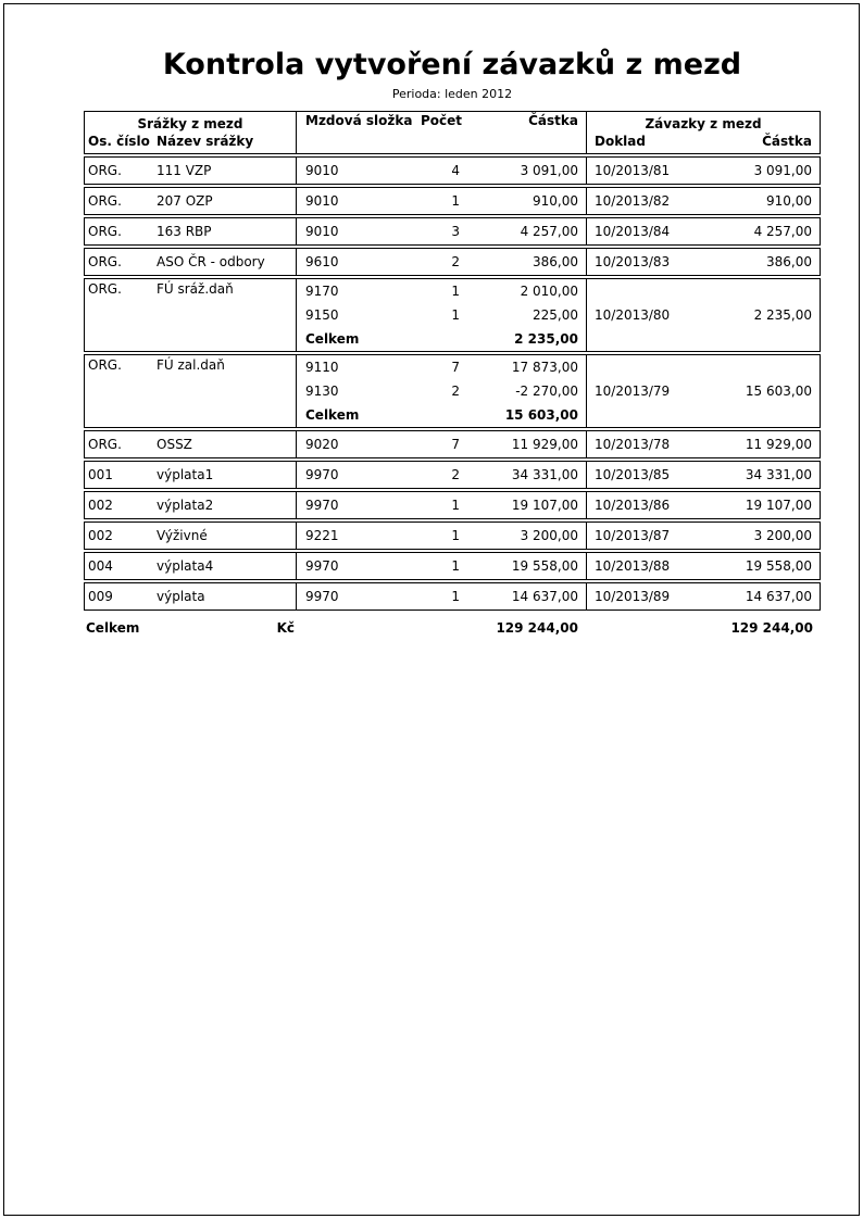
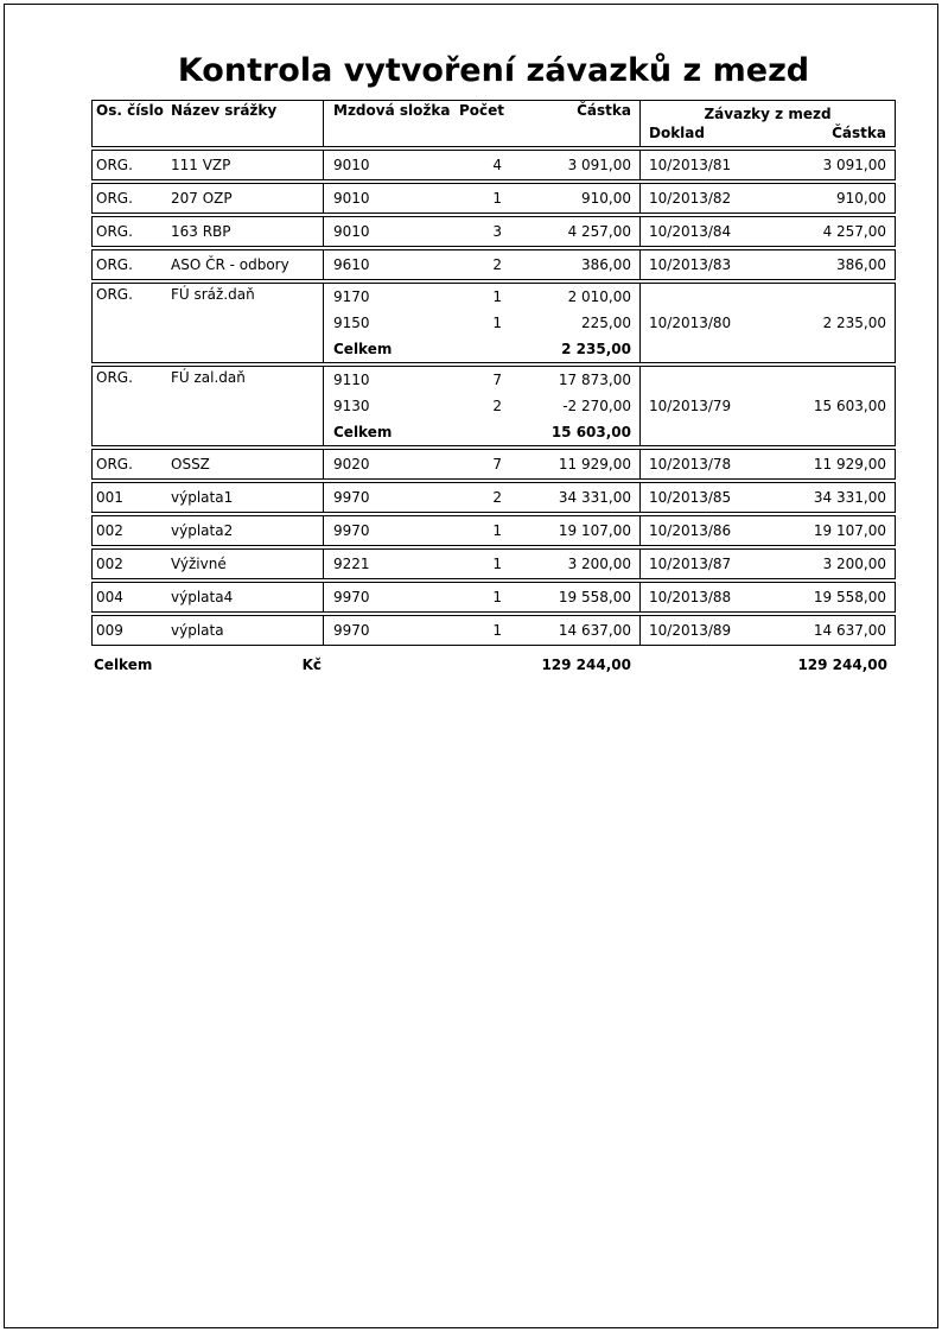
  Kontrola vytvoření závazků z mezd
- Perioda: leden 2012
- Srážky z mezd
  Os. číslo
  Název srážky
  Mzdová složka
  Počet
  Částka
  Závazky z mezd
  Doklad
  Částka
  ORG.
  111 VZP
  9010
  4
  3 091,00
  10/2013/81
  3 091,00
  ORG.
  207 OZP
  9010
  1
  910,00
  10/2013/82
  910,00
  ORG.
  163 RBP
  9010
  3
  4 257,00
  10/2013/84
  4 257,00
  ORG.
  ASO ČR - odbory
  9610
  2
  386,00
  10/2013/83
  386,00
  ORG.
  FÚ sráž.daň
  9170
  1
  2 010,00
  9150
  1
  225,00
  Celkem
  2 235,00
  10/2013/80
  2 235,00
  ORG.
  FÚ zal.daň
  9110
  7
  17 873,00
  9130
  2
  -2 270,00
  Celkem
  15 603,00
  10/2013/79
  15 603,00
  ORG.
  OSSZ
  9020
  7
  11 929,00
  10/2013/78
  11 929,00
  001
  výplata1
  9970
  2
  34 331,00
  10/2013/85
  34 331,00
  002
  výplata2
  9970
  1
  19 107,00
  10/2013/86
  19 107,00
  002
  Výživné
  9221
  1
  3 200,00
  10/2013/87
  3 200,00
  004
  výplata4
  9970
  1
  19 558,00
  10/2013/88
  19 558,00
  009
  výplata
  9970
  1
  14 637,00
  10/2013/89
  14 637,00
  Celkem
  Kč
  129 244,00
  129 244,00
